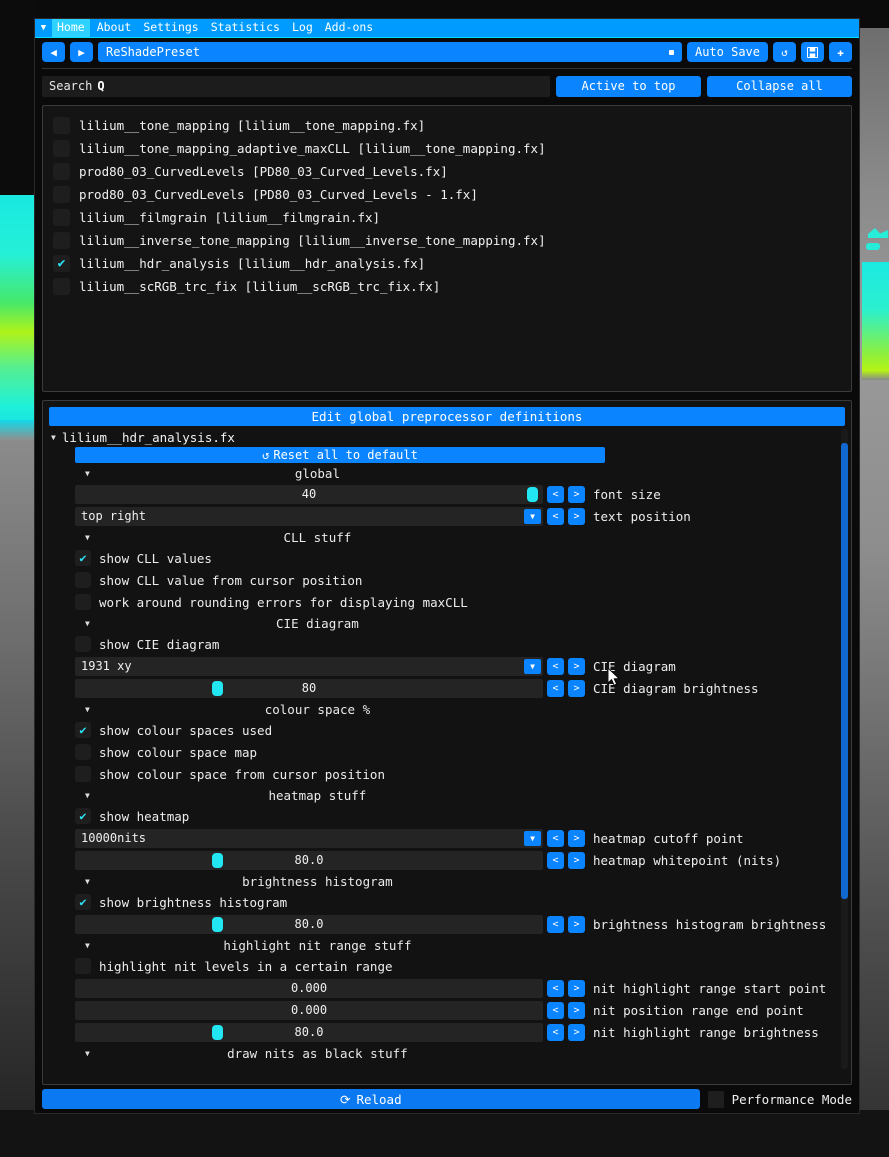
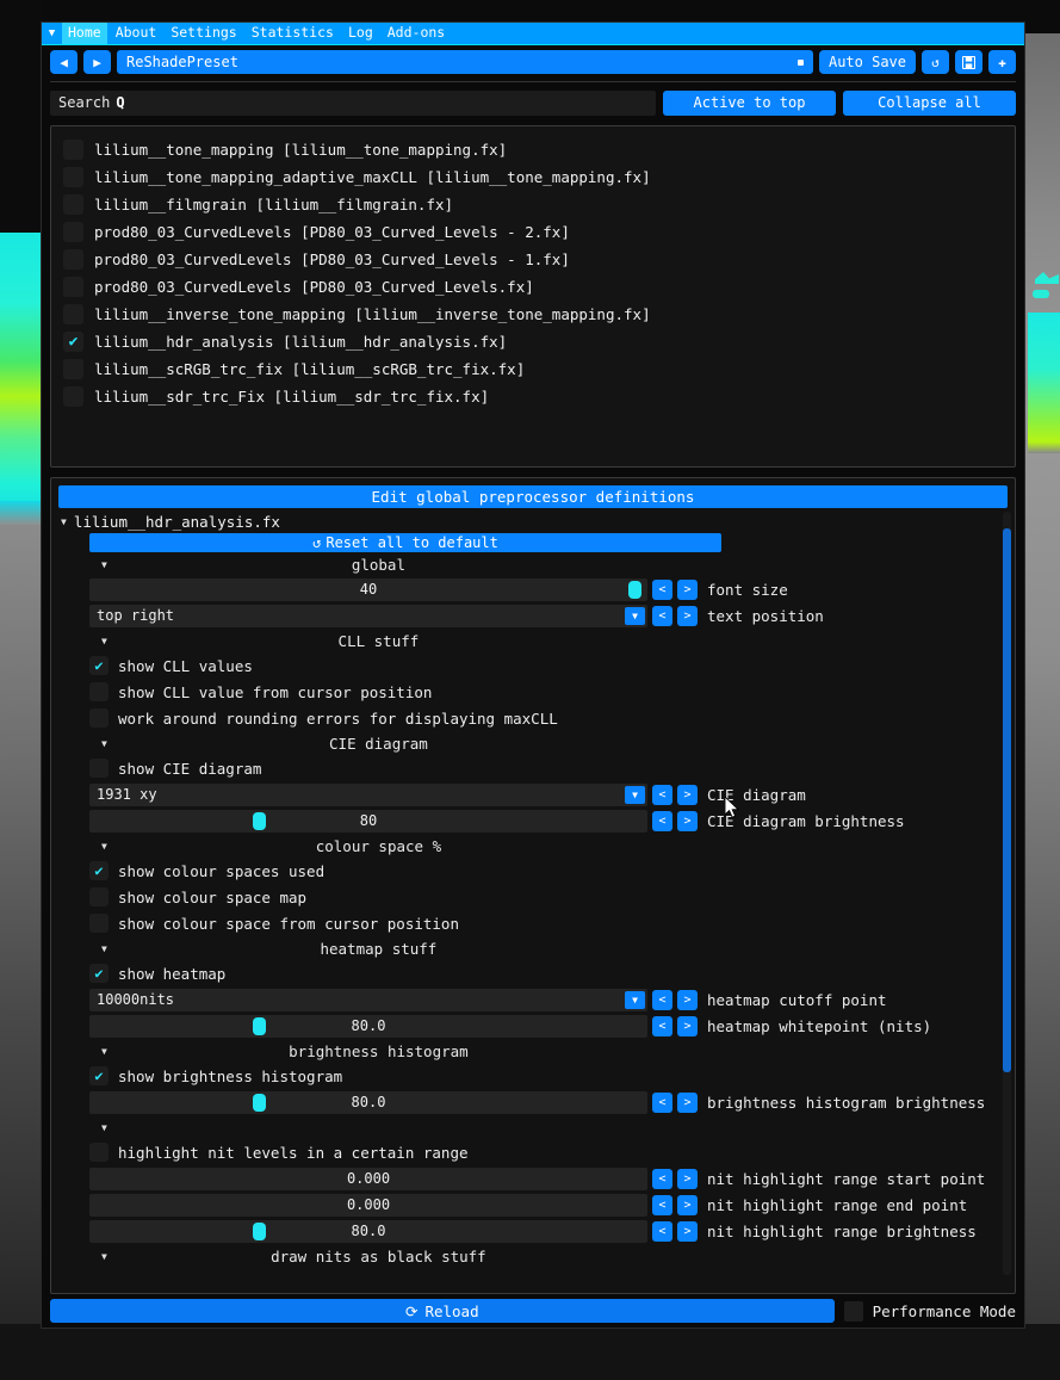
  ▼
  Home
  About
  Settings
  Statistics
  Log
  Add-ons
  ◀
  ▶
  ReShadePreset
  Auto Save
  ↺
  ✚
  Search
  Q
  Active to top
  Collapse all
  lilium__tone_mapping [lilium__tone_mapping.fx]
  lilium__tone_mapping_adaptive_maxCLL [lilium__tone_mapping.fx]
- prod80_03_CurvedLevels [PD80_03_Curved_Levels.fx]
+ lilium__filmgrain [lilium__filmgrain.fx]
+ prod80_03_CurvedLevels [PD80_03_Curved_Levels - 2.fx]
  prod80_03_CurvedLevels [PD80_03_Curved_Levels - 1.fx]
- lilium__filmgrain [lilium__filmgrain.fx]
+ prod80_03_CurvedLevels [PD80_03_Curved_Levels.fx]
  lilium__inverse_tone_mapping [lilium__inverse_tone_mapping.fx]
  ✔
  lilium__hdr_analysis [lilium__hdr_analysis.fx]
  lilium__scRGB_trc_fix [lilium__scRGB_trc_fix.fx]
+ lilium__sdr_trc_Fix [lilium__sdr_trc_fix.fx]
  Edit global preprocessor definitions
  ▼
  lilium__hdr_analysis.fx
  ↺
  Reset all to default
  ▼
  global
  40
  <
  >
  font size
  top right
  ▼
  <
  >
  text position
  ▼
  CLL stuff
  ✔
  show CLL values
  show CLL value from cursor position
  work around rounding errors for displaying maxCLL
  ▼
  CIE diagram
  show CIE diagram
  1931 xy
  ▼
  <
  >
  CIE diagram
  80
  <
  >
  CIE diagram brightness
  ▼
  colour space %
  ✔
  show colour spaces used
  show colour space map
  show colour space from cursor position
  ▼
  heatmap stuff
  ✔
  show heatmap
  10000nits
  ▼
  <
  >
  heatmap cutoff point
  80.0
  <
  >
  heatmap whitepoint (nits)
  ▼
  brightness histogram
  ✔
  show brightness histogram
  80.0
  <
  >
  brightness histogram brightness
  ▼
- highlight nit range stuff
  highlight nit levels in a certain range
  0.000
  <
  >
  nit highlight range start point
  0.000
  <
  >
- nit position range end point
+ nit highlight range end point
  80.0
  <
  >
  nit highlight range brightness
  ▼
  draw nits as black stuff
  ⟳
  Reload
  Performance Mode
